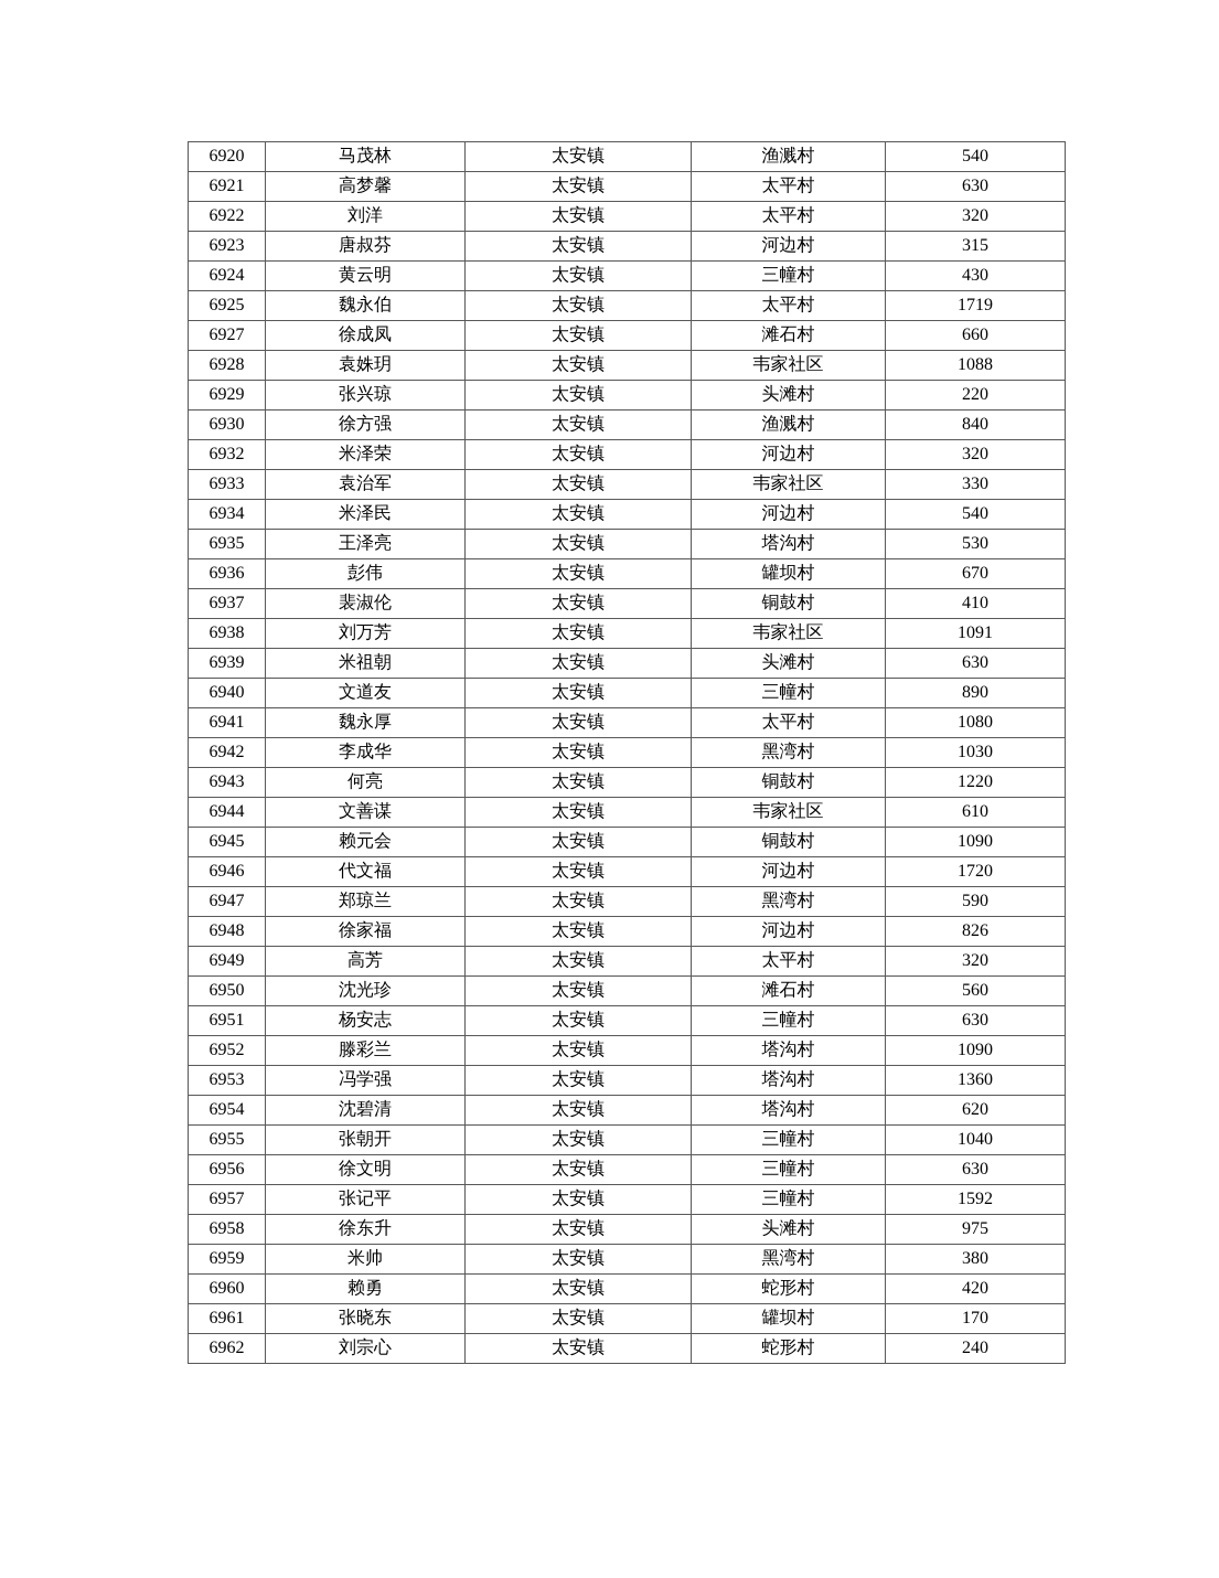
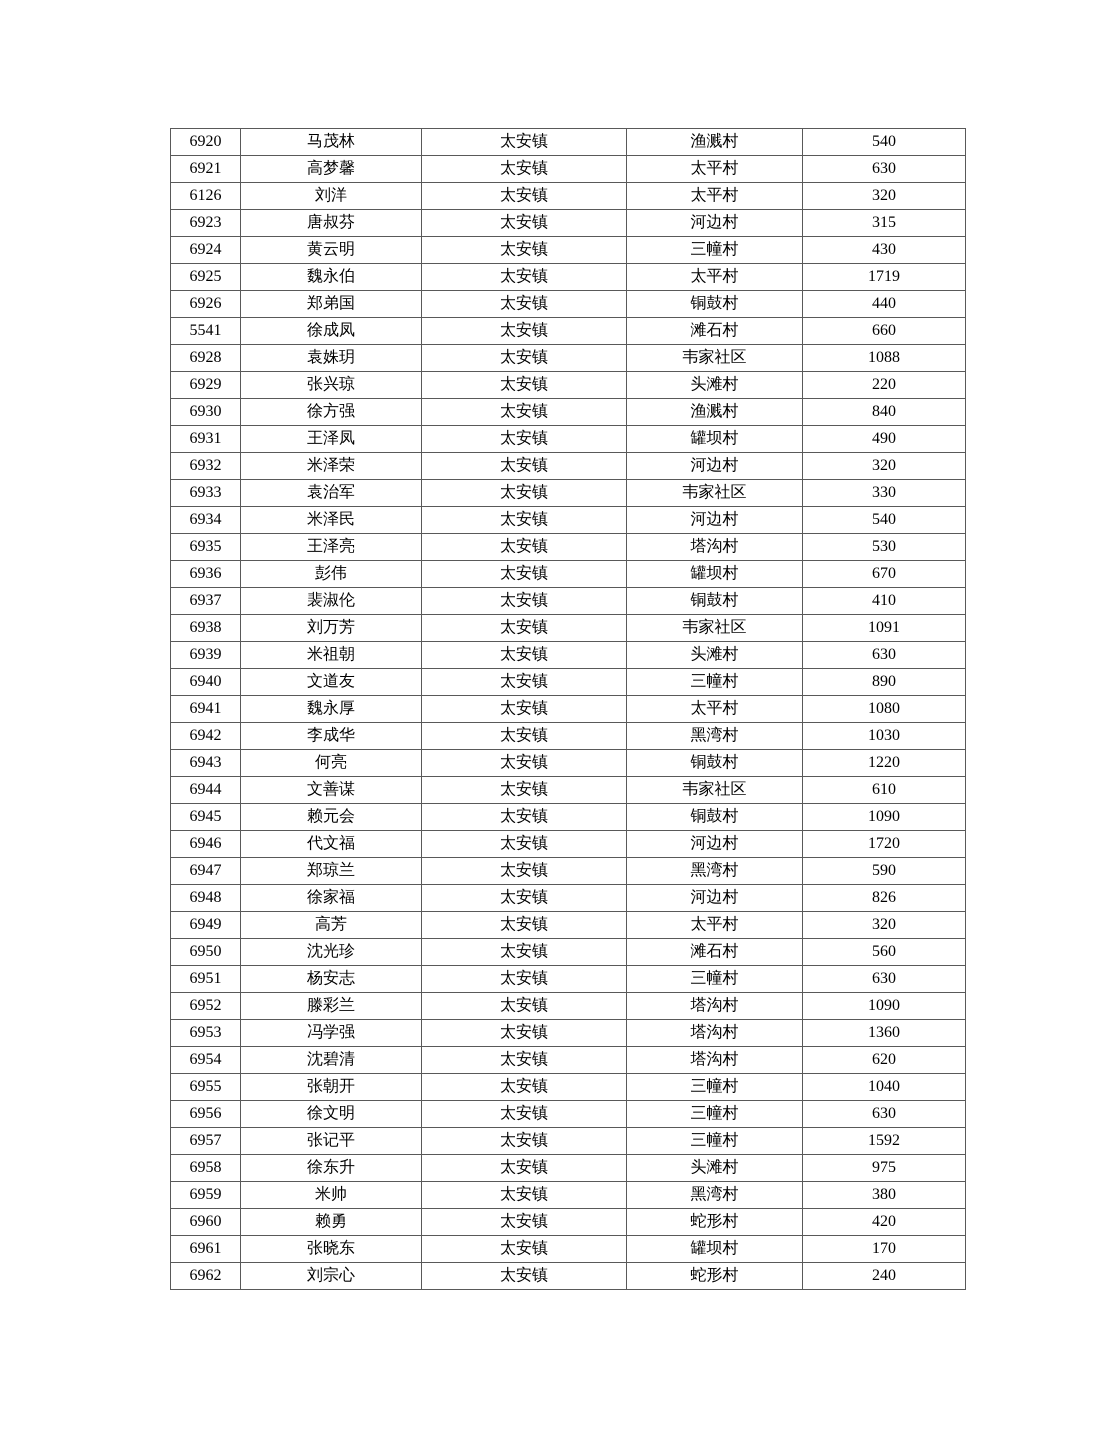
  6920	马茂林	太安镇	渔溅村	540
  6921	高梦馨	太安镇	太平村	630
- 6922	刘洋	太安镇	太平村	320
+ 6126	刘洋	太安镇	太平村	320
  6923	唐叔芬	太安镇	河边村	315
  6924	黄云明	太安镇	三幢村	430
  6925	魏永伯	太安镇	太平村	1719
+ 6926	郑弟国	太安镇	铜鼓村	440
- 6927	徐成凤	太安镇	滩石村	660
+ 5541	徐成凤	太安镇	滩石村	660
  6928	袁姝玥	太安镇	韦家社区	1088
  6929	张兴琼	太安镇	头滩村	220
  6930	徐方强	太安镇	渔溅村	840
+ 6931	王泽凤	太安镇	罐坝村	490
  6932	米泽荣	太安镇	河边村	320
  6933	袁治军	太安镇	韦家社区	330
  6934	米泽民	太安镇	河边村	540
  6935	王泽亮	太安镇	塔沟村	530
  6936	彭伟	太安镇	罐坝村	670
  6937	裴淑伦	太安镇	铜鼓村	410
  6938	刘万芳	太安镇	韦家社区	1091
  6939	米祖朝	太安镇	头滩村	630
  6940	文道友	太安镇	三幢村	890
  6941	魏永厚	太安镇	太平村	1080
  6942	李成华	太安镇	黑湾村	1030
  6943	何亮	太安镇	铜鼓村	1220
  6944	文善谋	太安镇	韦家社区	610
  6945	赖元会	太安镇	铜鼓村	1090
  6946	代文福	太安镇	河边村	1720
  6947	郑琼兰	太安镇	黑湾村	590
  6948	徐家福	太安镇	河边村	826
  6949	高芳	太安镇	太平村	320
  6950	沈光珍	太安镇	滩石村	560
  6951	杨安志	太安镇	三幢村	630
  6952	滕彩兰	太安镇	塔沟村	1090
  6953	冯学强	太安镇	塔沟村	1360
  6954	沈碧清	太安镇	塔沟村	620
  6955	张朝开	太安镇	三幢村	1040
  6956	徐文明	太安镇	三幢村	630
  6957	张记平	太安镇	三幢村	1592
  6958	徐东升	太安镇	头滩村	975
  6959	米帅	太安镇	黑湾村	380
  6960	赖勇	太安镇	蛇形村	420
  6961	张晓东	太安镇	罐坝村	170
  6962	刘宗心	太安镇	蛇形村	240
